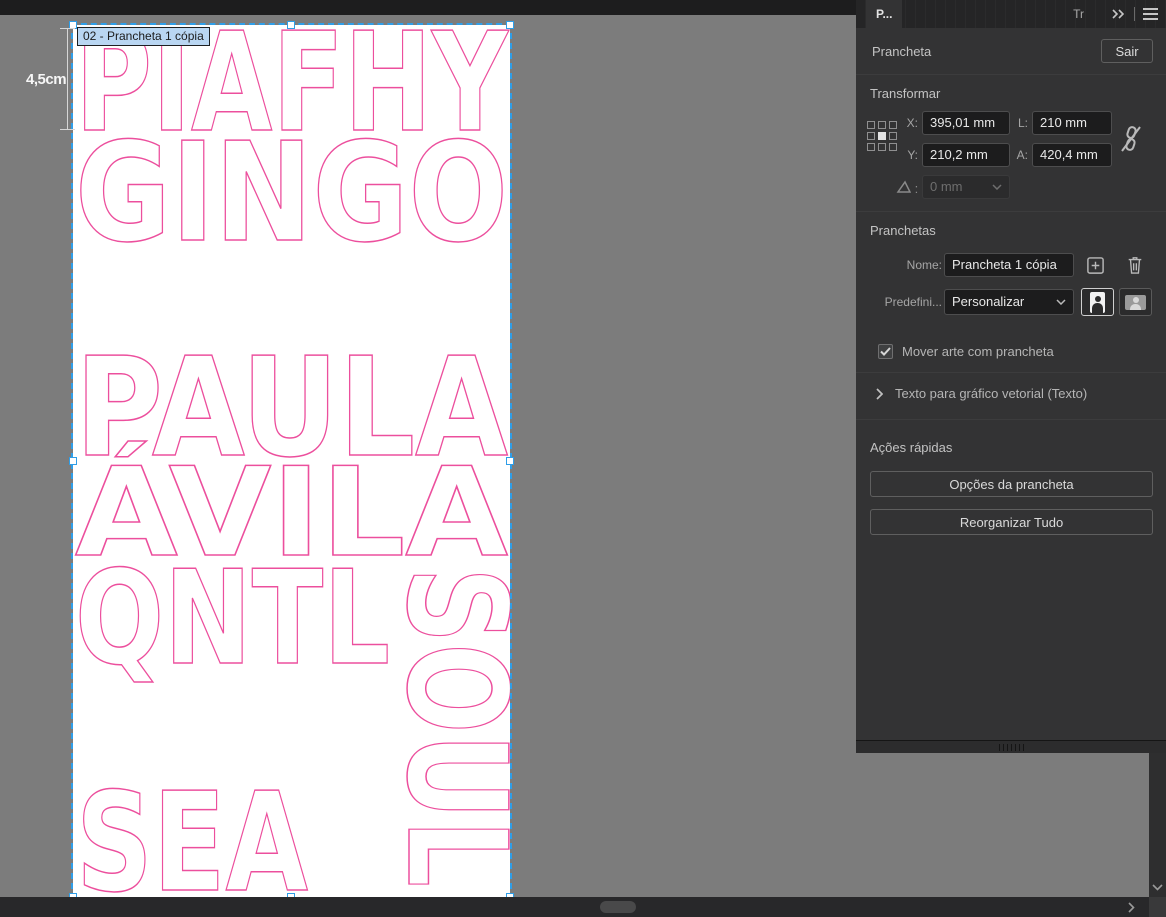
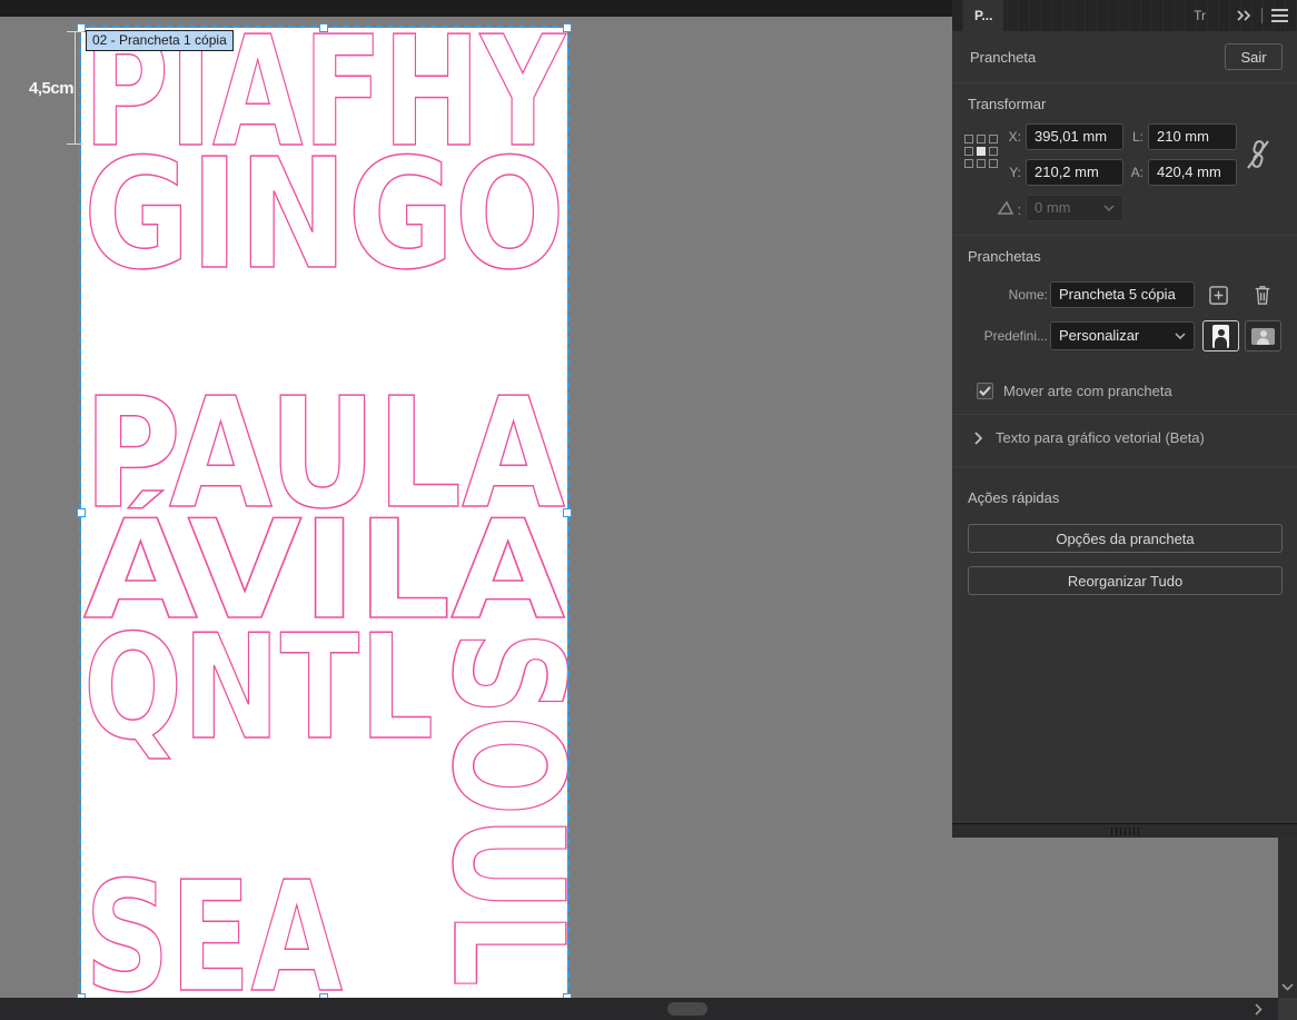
  PIAFHY
  GINGO
  PAULA
  ÁVILA
  QNTL
  SEA
  02 - Prancheta 1 cópia
  4,5cm
  P...
  Tr
  Prancheta
  Sair
  Transformar
  X:
  395,01 mm
  L:
  210 mm
  Y:
  210,2 mm
  A:
  420,4 mm
  :
  0 mm
  Pranchetas
  Nome:
- Prancheta 1 cópia
+ Prancheta 5 cópia
  Predefini...
  Personalizar
  Mover arte com prancheta
- Texto para gráfico vetorial (Texto)
+ Texto para gráfico vetorial (Beta)
  Ações rápidas
  Opções da prancheta
  Reorganizar Tudo
